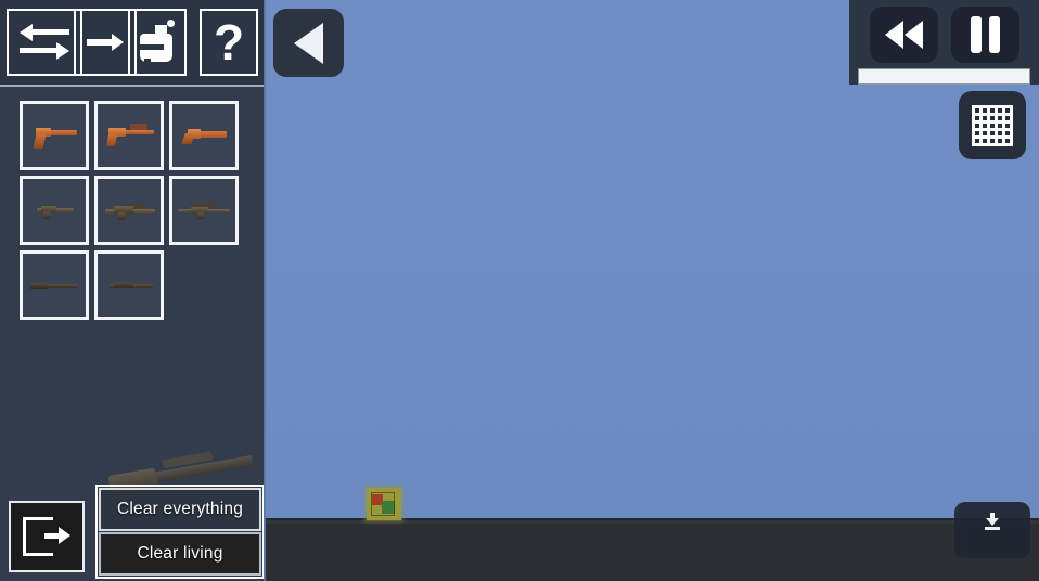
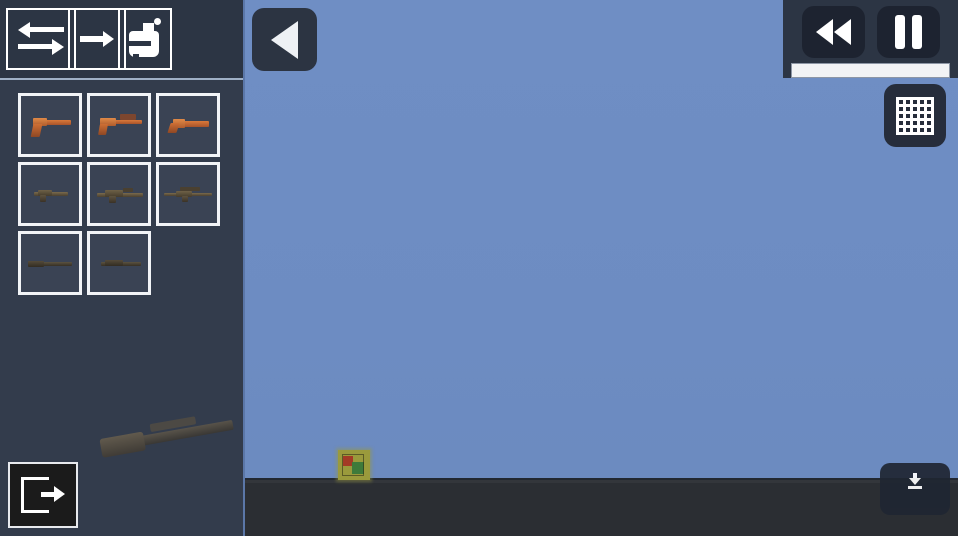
- ?
- Clear everything
- Clear living
